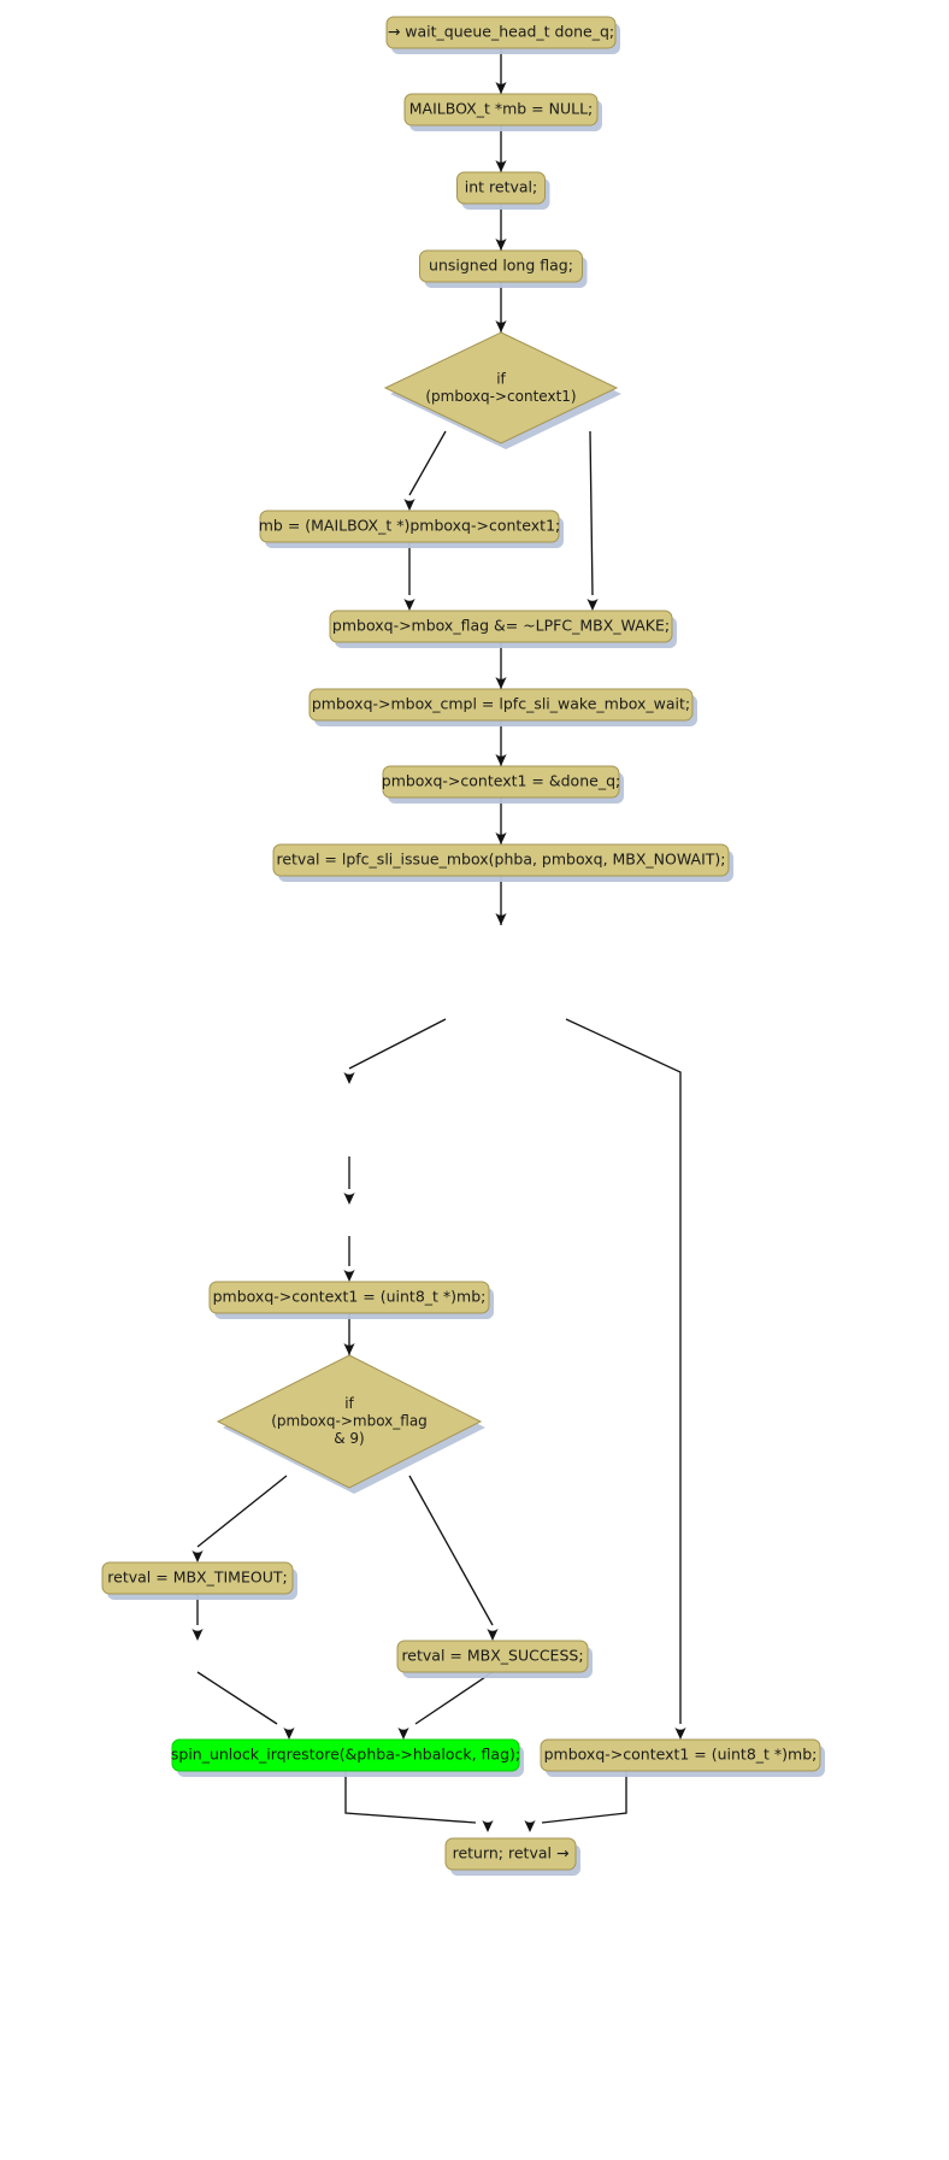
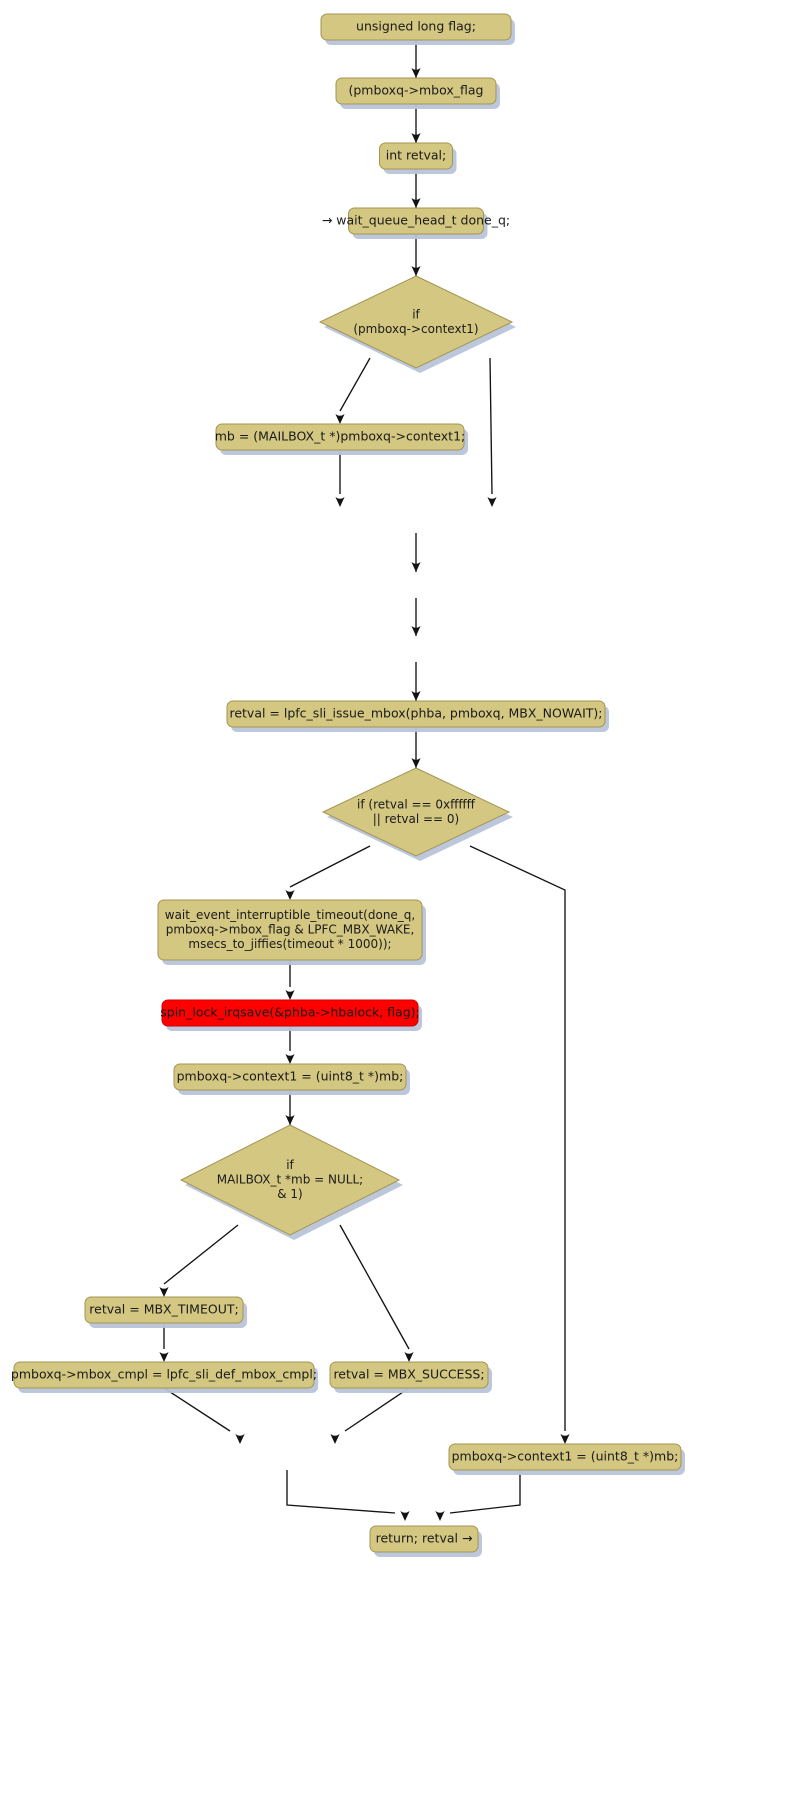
- → wait_queue_head_t done_q;
+ unsigned long flag;
- MAILBOX_t *mb = NULL;
+ (pmboxq->mbox_flag
  int retval;
- unsigned long flag;
+ → wait_queue_head_t done_q;
  if
  (pmboxq->context1)
  mb = (MAILBOX_t *)pmboxq->context1;
- pmboxq->mbox_flag &= ~LPFC_MBX_WAKE;
- pmboxq->mbox_cmpl = lpfc_sli_wake_mbox_wait;
- pmboxq->context1 = &done_q;
  retval = lpfc_sli_issue_mbox(phba, pmboxq, MBX_NOWAIT);
+ if (retval == 0xffffff
+ || retval == 0)
+ wait_event_interruptible_timeout(done_q,
+ pmboxq->mbox_flag & LPFC_MBX_WAKE,
+ msecs_to_jiffies(timeout * 1000));
+ spin_lock_irqsave(&phba->hbalock, flag);
  pmboxq->context1 = (uint8_t *)mb;
  if
- (pmboxq->mbox_flag
+ MAILBOX_t *mb = NULL;
- & 9)
+ & 1)
  retval = MBX_TIMEOUT;
+ pmboxq->mbox_cmpl = lpfc_sli_def_mbox_cmpl;
  retval = MBX_SUCCESS;
- spin_unlock_irqrestore(&phba->hbalock, flag);
  pmboxq->context1 = (uint8_t *)mb;
  return; retval →
